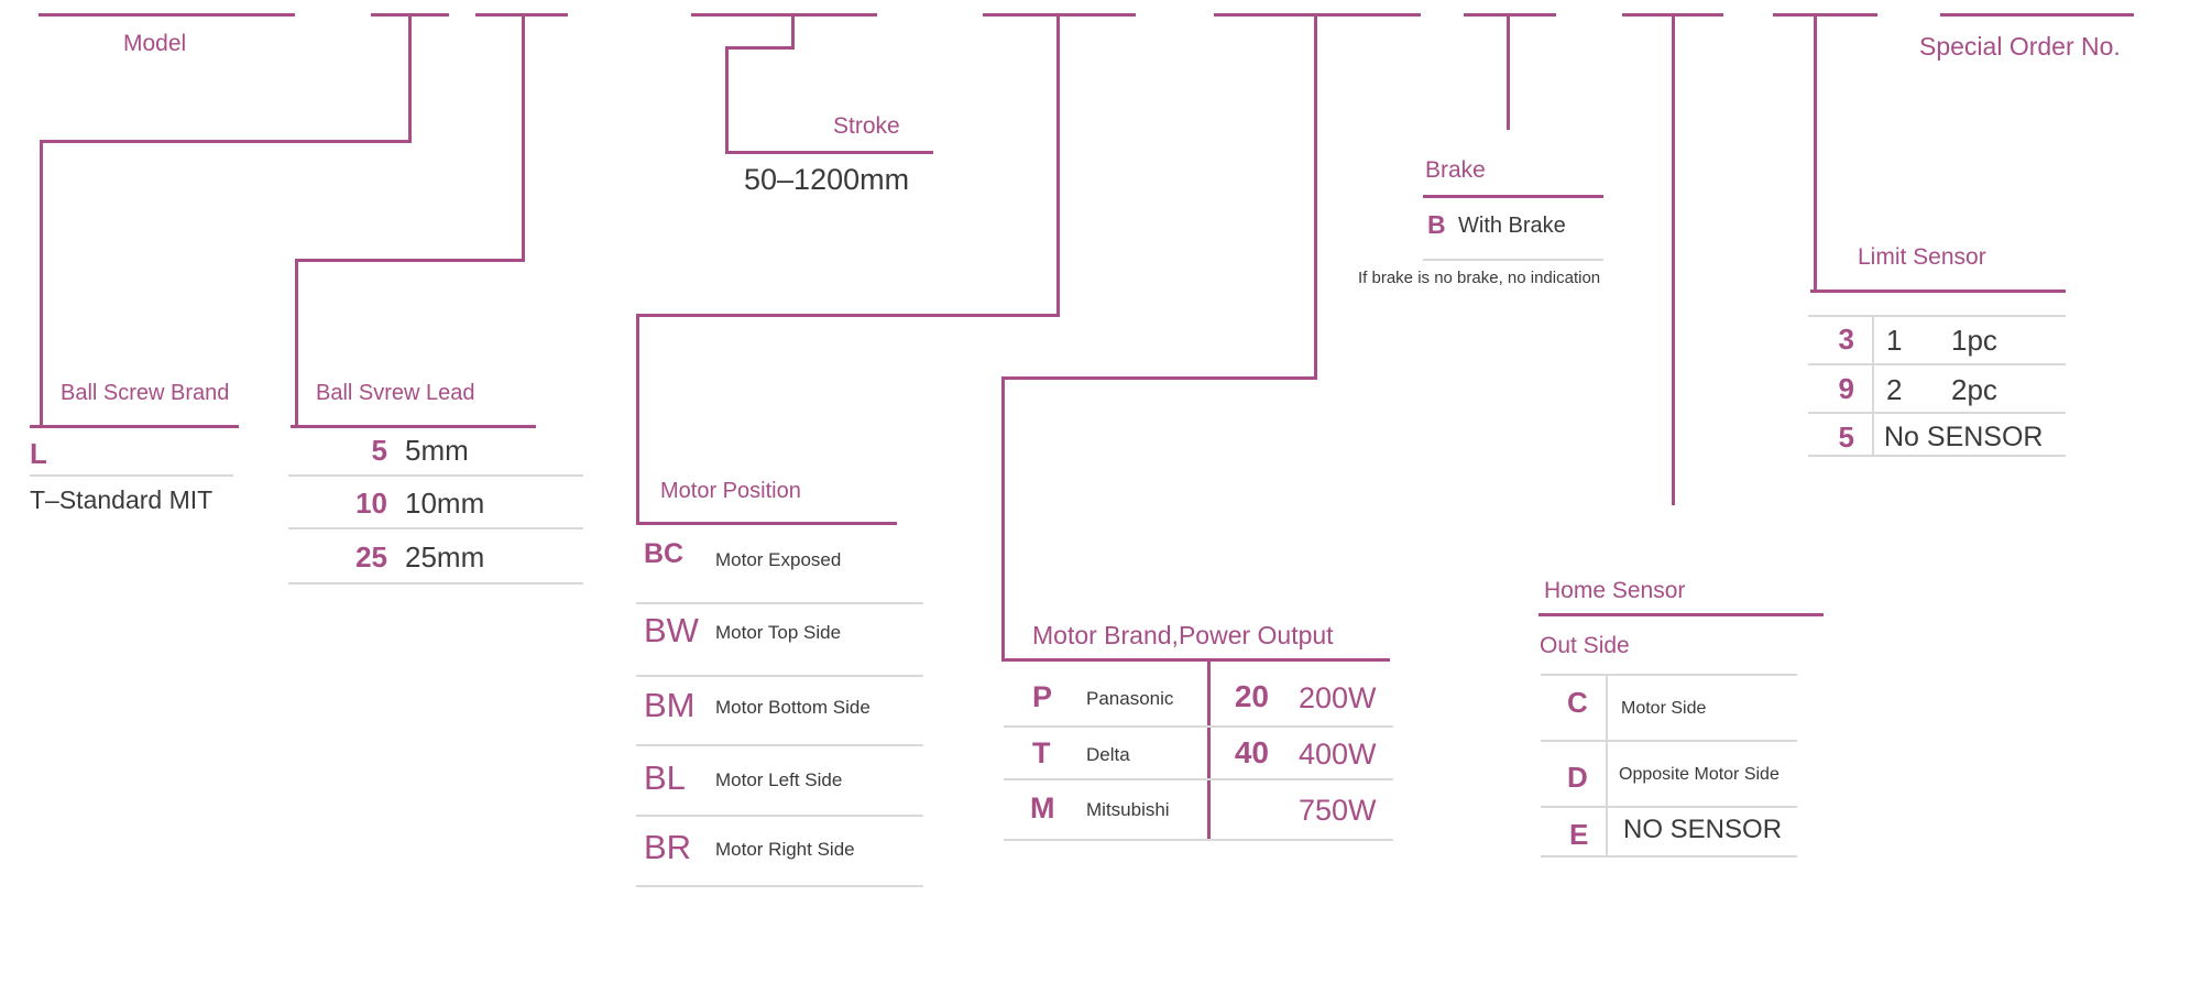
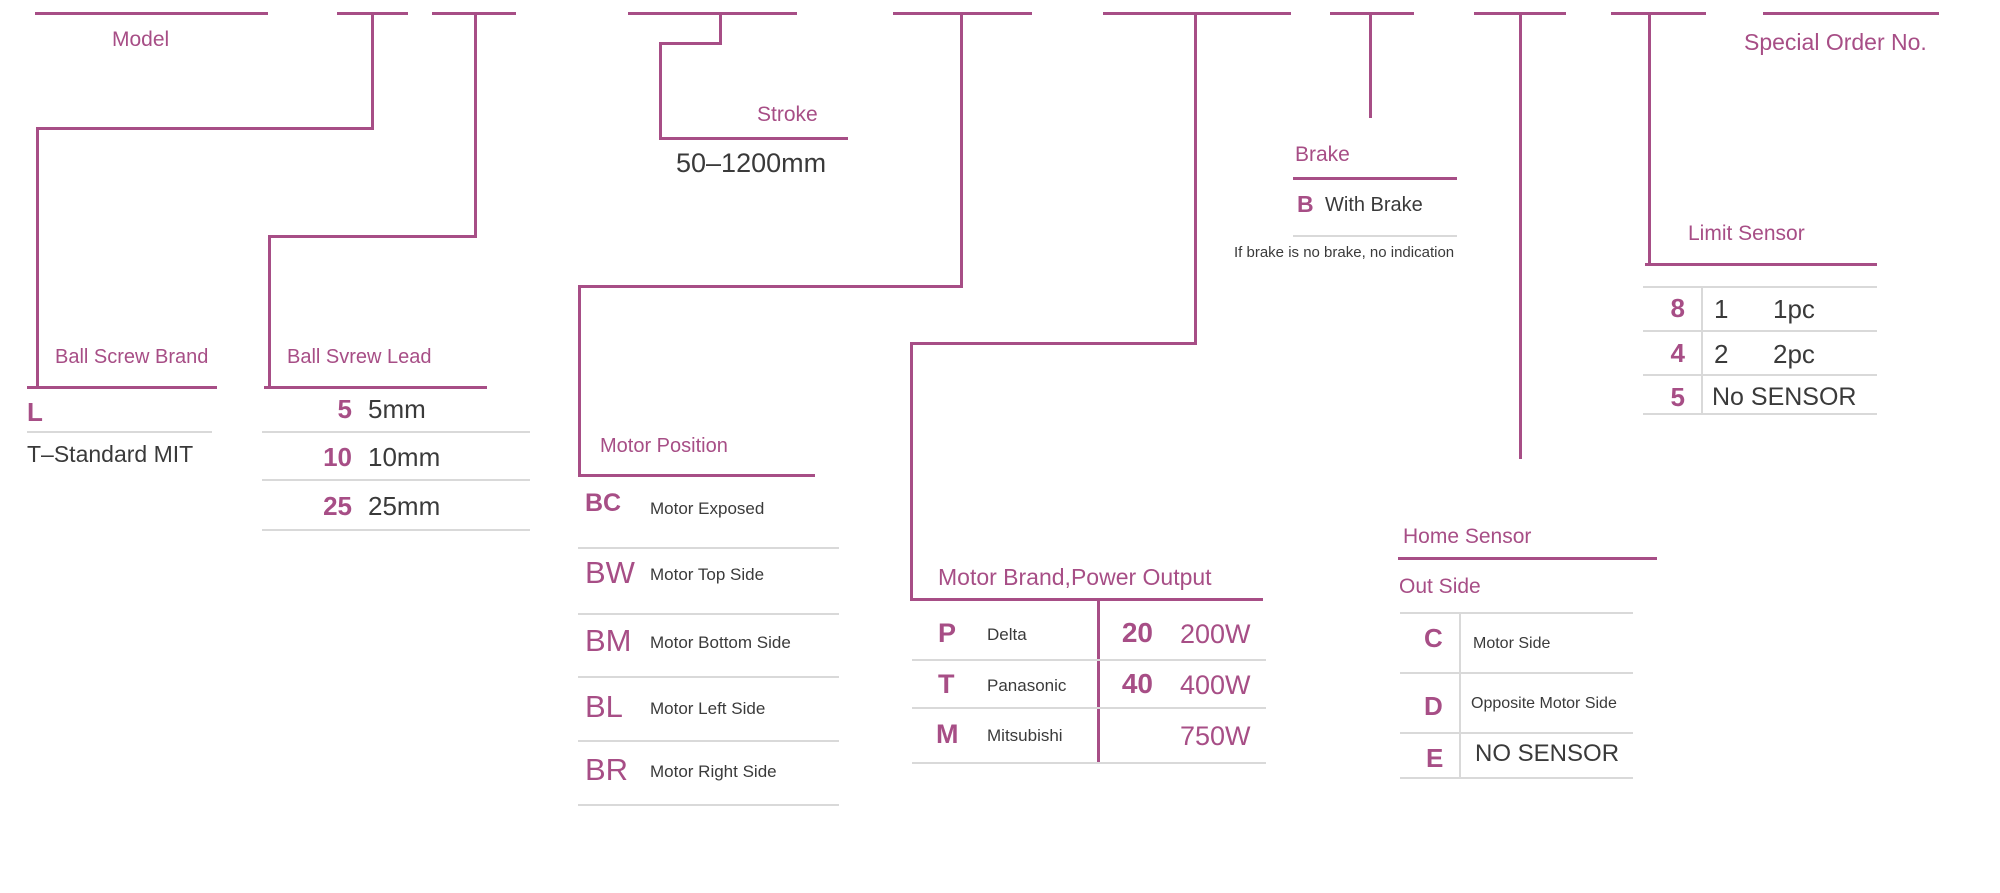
  Model
  Special Order No.
  Ball Screw Brand
  L
  T–Standard MIT
  Ball Svrew Lead
  5
  5mm
  10
  10mm
  25
  25mm
  Stroke
  50–1200mm
  Motor Position
  BC
  Motor Exposed
  BW
  Motor Top Side
  BM
  Motor Bottom Side
  BL
  Motor Left Side
  BR
  Motor Right Side
  Motor Brand,Power Output
  P
- Panasonic
+ Delta
  20
  200W
  T
- Delta
+ Panasonic
  40
  400W
  M
  Mitsubishi
  750W
  Brake
  B
  With Brake
  If brake is no brake, no indication
  Home Sensor
  Out Side
  C
  Motor Side
  D
  Opposite Motor Side
  E
  NO SENSOR
  Limit Sensor
- 3
+ 8
  1
  1pc
- 9
+ 4
  2
  2pc
  5
  No SENSOR
